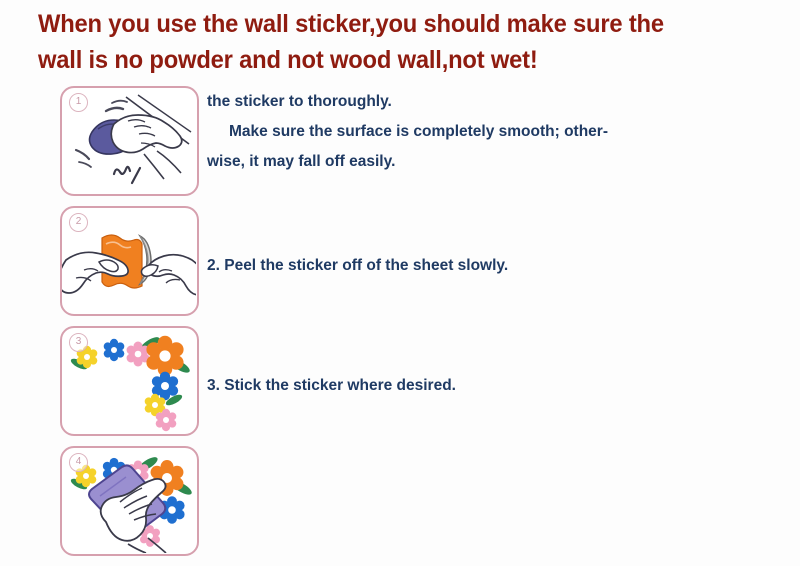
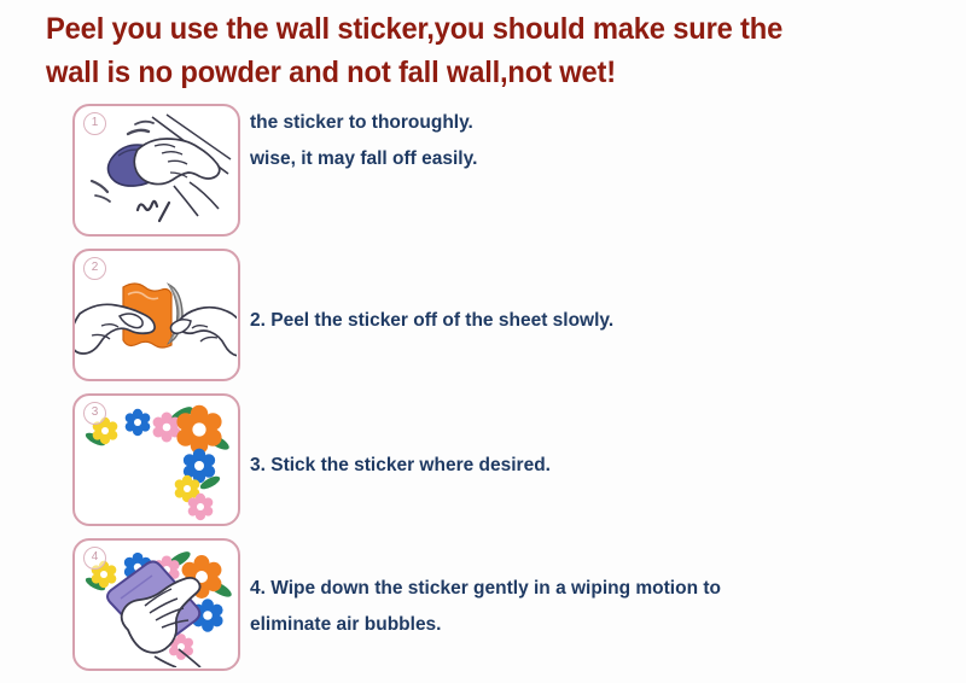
- When you use the wall sticker,you should make sure the
+ Peel you use the wall sticker,you should make sure the
- wall is no powder and not wood wall,not wet!
+ wall is no powder and not fall wall,not wet!
  1
  the sticker to thoroughly.
- Make sure the surface is completely smooth; other-
  wise, it may fall off easily.
  2
  2. Peel the sticker off of the sheet slowly.
  3
  3. Stick the sticker where desired.
  4
+ 4. Wipe down the sticker gently in a wiping motion to
+ eliminate air bubbles.
